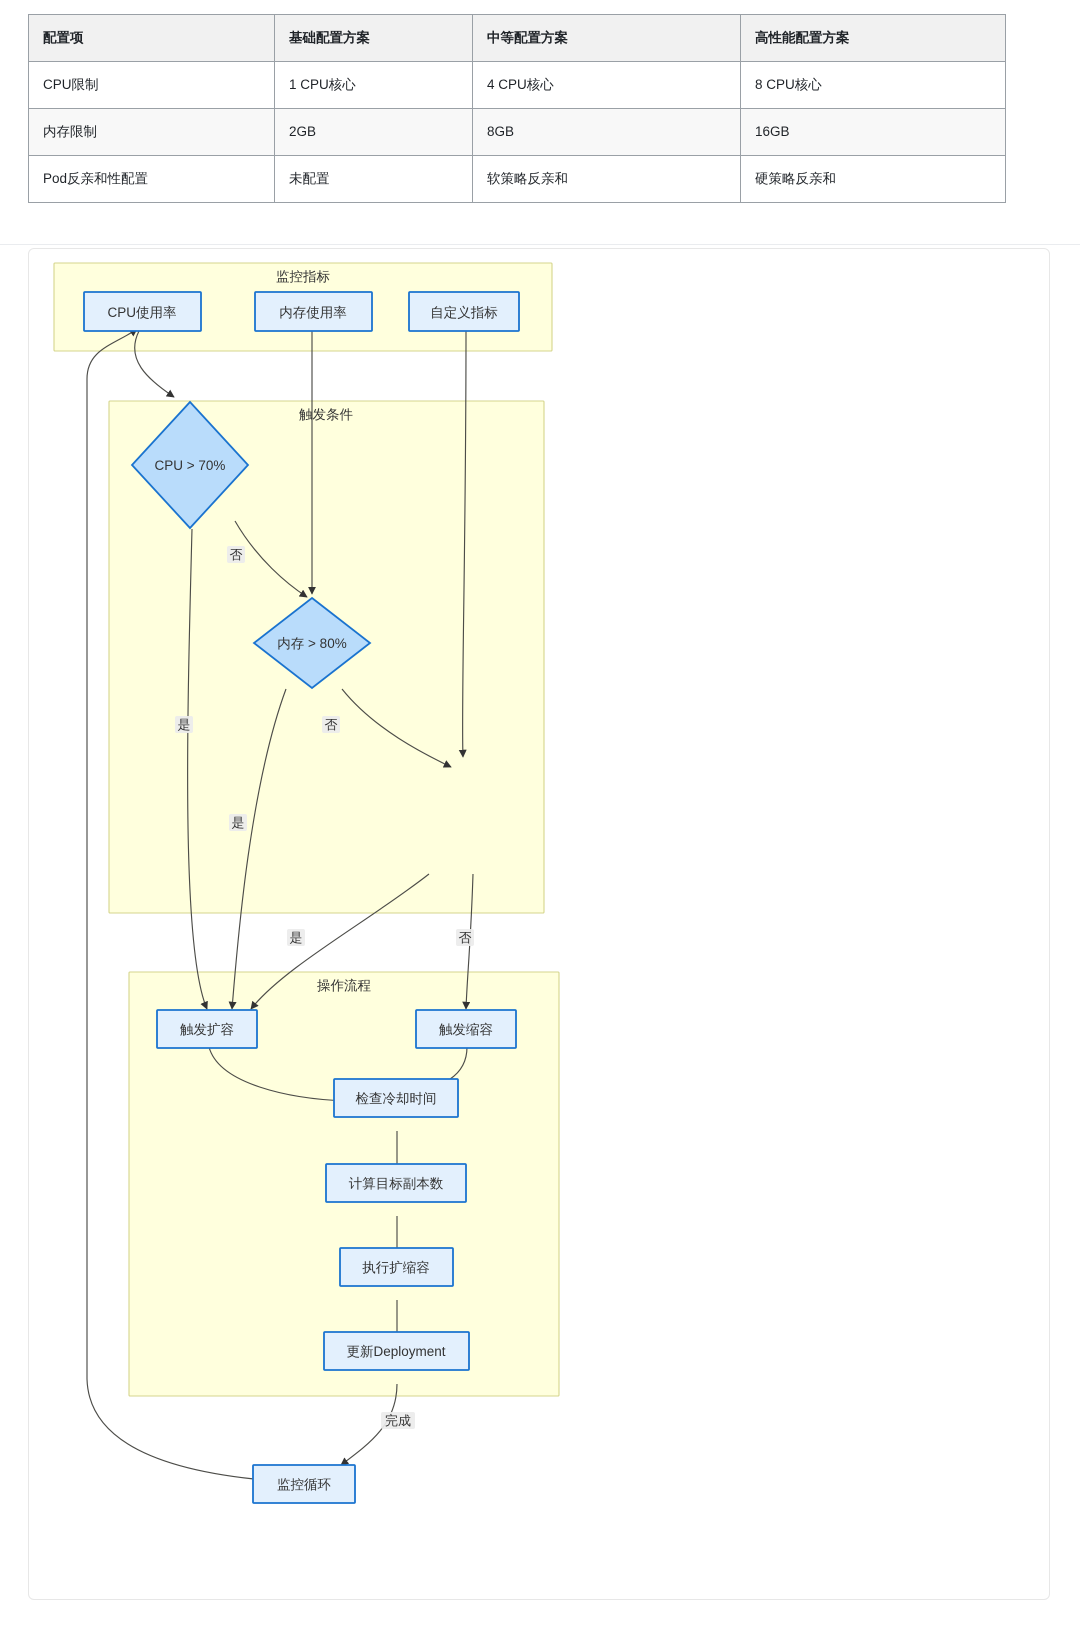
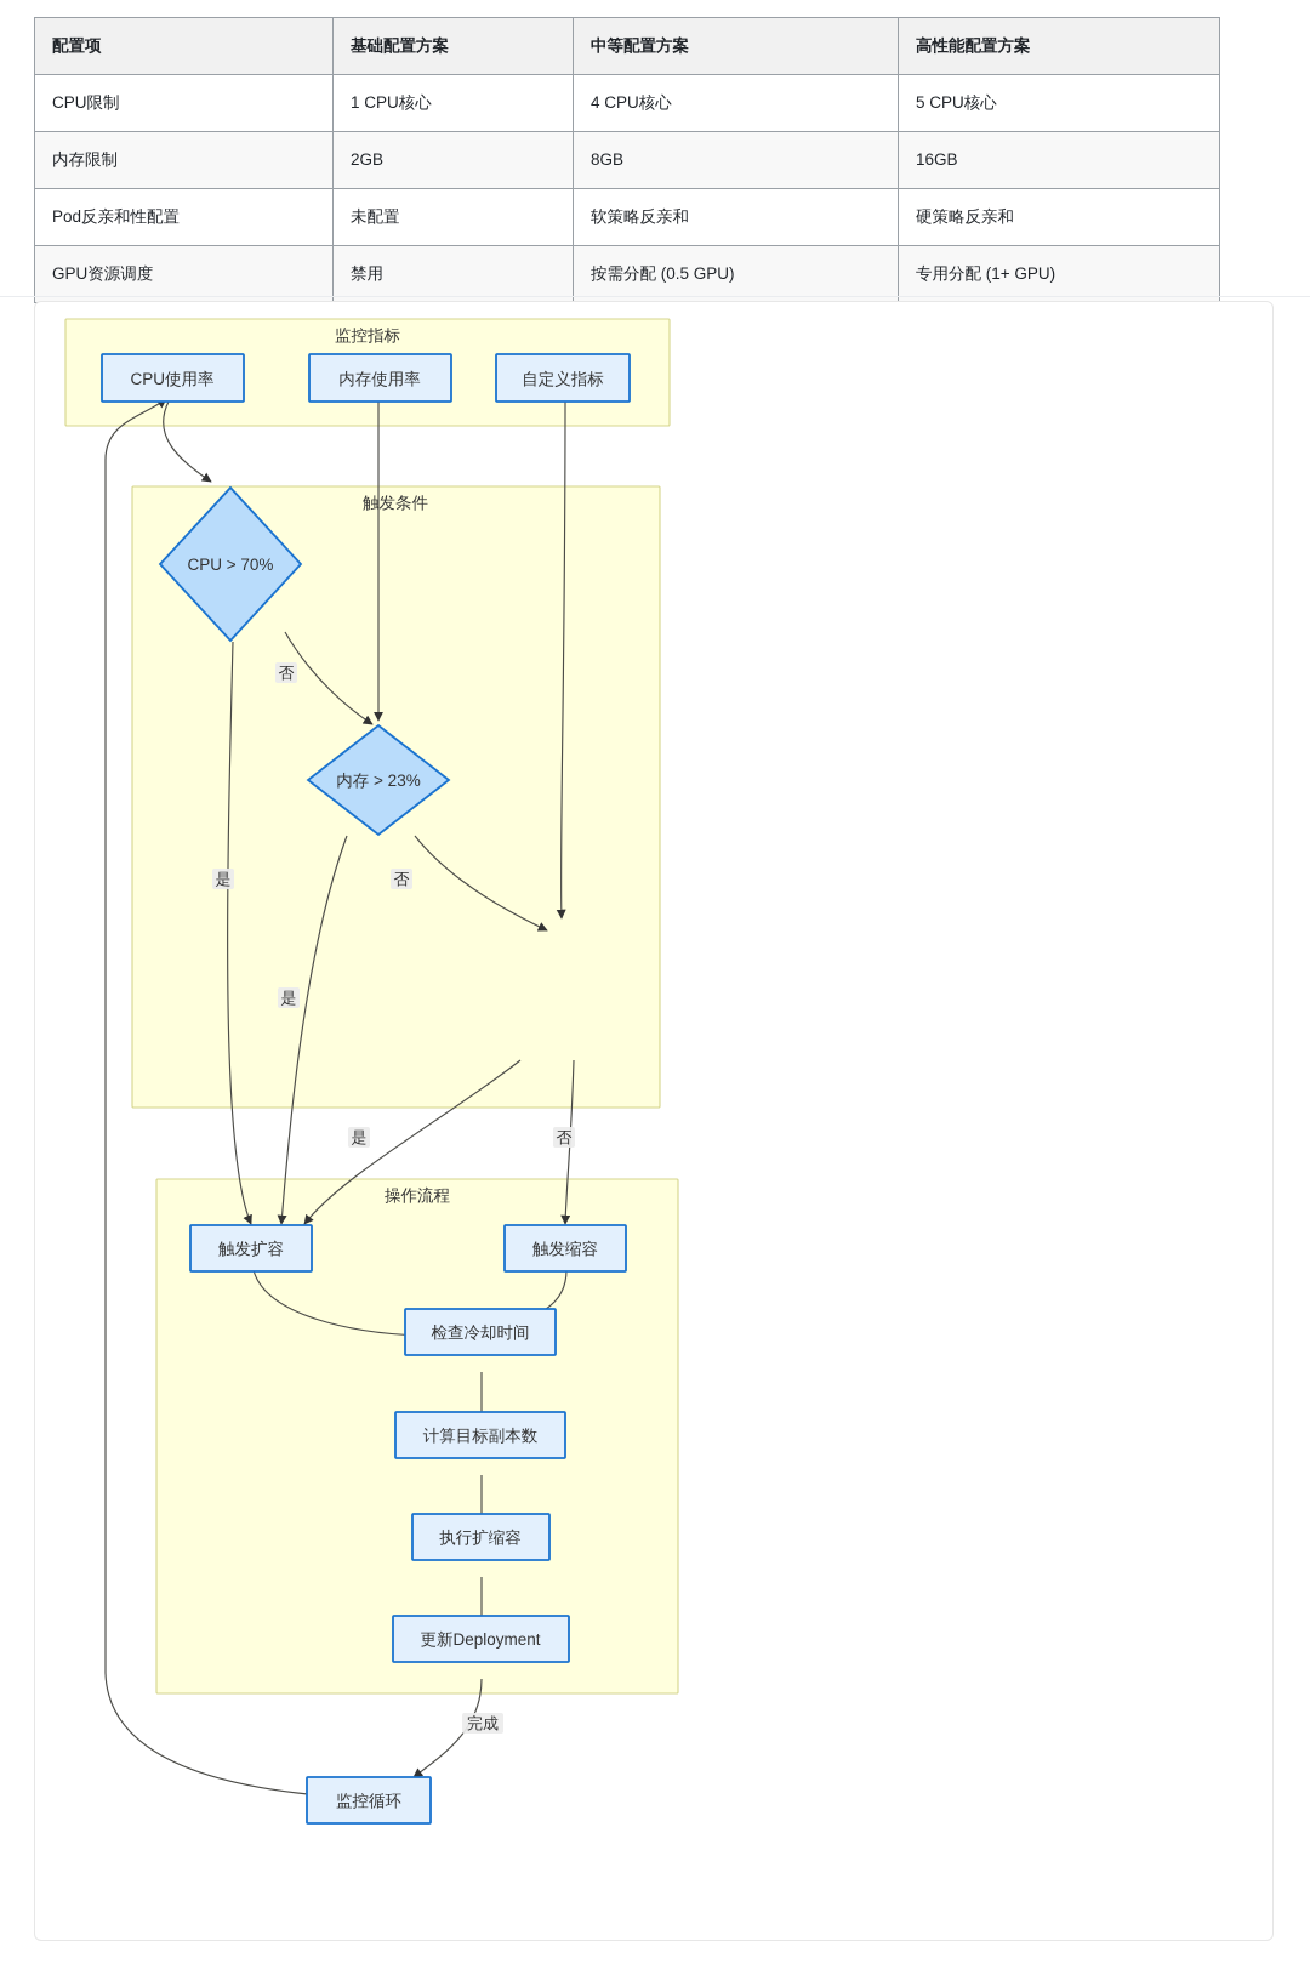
  配置项	基础配置方案	中等配置方案	高性能配置方案
- CPU限制	1 CPU核心	4 CPU核心	8 CPU核心
+ CPU限制	1 CPU核心	4 CPU核心	5 CPU核心
  内存限制	2GB	8GB	16GB
  Pod反亲和性配置	未配置	软策略反亲和	硬策略反亲和
+ GPU资源调度	禁用	按需分配 (0.5 GPU)	专用分配 (1+ GPU)
  监控指标
  触发条件
  操作流程
  否
  是
  否
  是
  是
  否
  完成
  CPU使用率
  内存使用率
  自定义指标
  CPU > 70%
- 内存 > 80%
+ 内存 > 23%
  触发扩容
  触发缩容
  检查冷却时间
  计算目标副本数
  执行扩缩容
  更新Deployment
  监控循环
